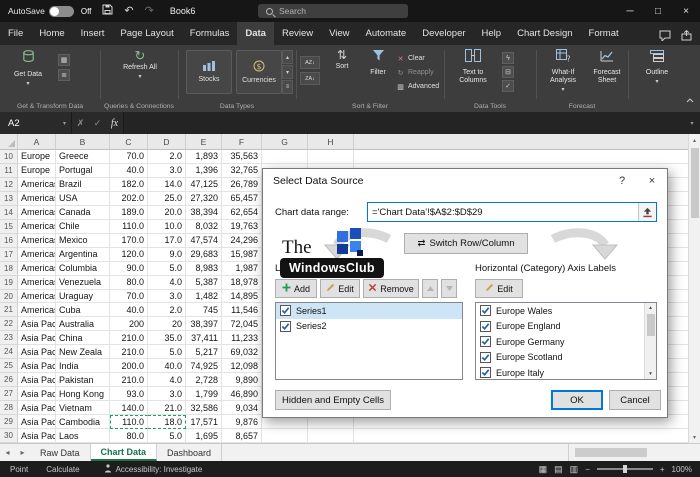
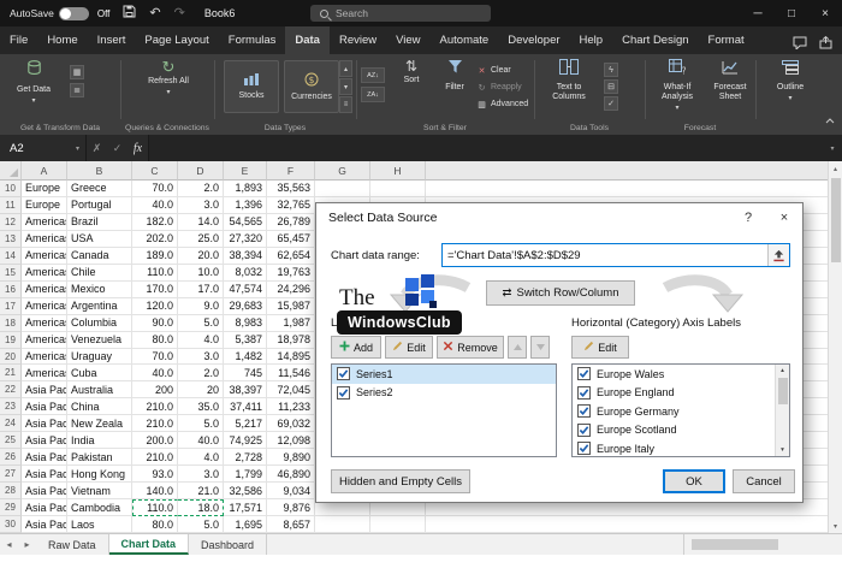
  AutoSave
  Off
  ↶
  ↷
  Book6
  Search
  ─
  □
  ×
  File
  Home
  Insert
  Page Layout
  Formulas
  Data
  Review
  View
  Automate
  Developer
  Help
  Chart Design
  Format
  ↻
  $
  ⇅
  ?
  A2
  ✗
  ✓
  fx
  A
  B
  C
  D
  E
  F
  G
  H
  10
  Europe
  Greece
  70.0
  2.0
  1,893
  35,563
  11
  Europe
  Portugal
  40.0
  3.0
  1,396
  32,765
  12
  America
  Brazil
  182.0
  14.0
- 47,125
+ 54,565
  26,789
  13
  America
  USA
  202.0
  25.0
  27,320
  65,457
  14
  America
  Canada
  189.0
  20.0
  38,394
  62,654
  15
  America
  Chile
  110.0
  10.0
  8,032
  19,763
  16
  America
  Mexico
  170.0
  17.0
  47,574
  24,296
  17
  America
  Argentina
  120.0
  9.0
  29,683
  15,987
  18
  America
  Columbia
  90.0
  5.0
  8,983
  1,987
  19
  America
  Venezuela
  80.0
  4.0
  5,387
  18,978
  20
  America
  Uraguay
  70.0
  3.0
  1,482
  14,895
  21
  America
  Cuba
  40.0
  2.0
  745
  11,546
  22
  Asia Pac
  Australia
  200
  20
  38,397
  72,045
  23
  Asia Pac
  China
  210.0
  35.0
  37,411
  11,233
  24
  Asia Pac
  New Zeala
  210.0
  5.0
  5,217
  69,032
  25
  Asia Pac
  India
  200.0
  40.0
  74,925
  12,098
  26
  Asia Pac
  Pakistan
  210.0
  4.0
  2,728
  9,890
  27
  Asia Pac
  Hong Kong
  93.0
  3.0
  1,799
  46,890
  28
  Asia Pac
  Vietnam
  140.0
  21.0
  32,586
  9,034
  29
  Asia Pac
  Cambodia
  110.0
  18.0
  17,571
  9,876
  30
  Asia Pac
  Laos
  80.0
  5.0
  1,695
  8,657
  Select Data Source
  ?
  ×
  Chart data range:
  ='Chart Data'!$A$2:$D$29
  ⇄
  Switch Row/Column
  Horizontal (Category) Axis Labels
  Add
  Edit
  Remove
  Edit
  Series1
  Series2
  Europe Wales
  Europe England
  Europe Germany
  Europe Scotland
  Europe Italy
  Hidden and Empty Cells
  OK
  Cancel
  The
  WindowsClub
  ◂
  ▸
  Raw Data
  Chart Data
  Dashboard
- Point
- Calculate
- Accessibility: Investigate
- ▦
- ▤
- ▥
- −
- +
- 100%
